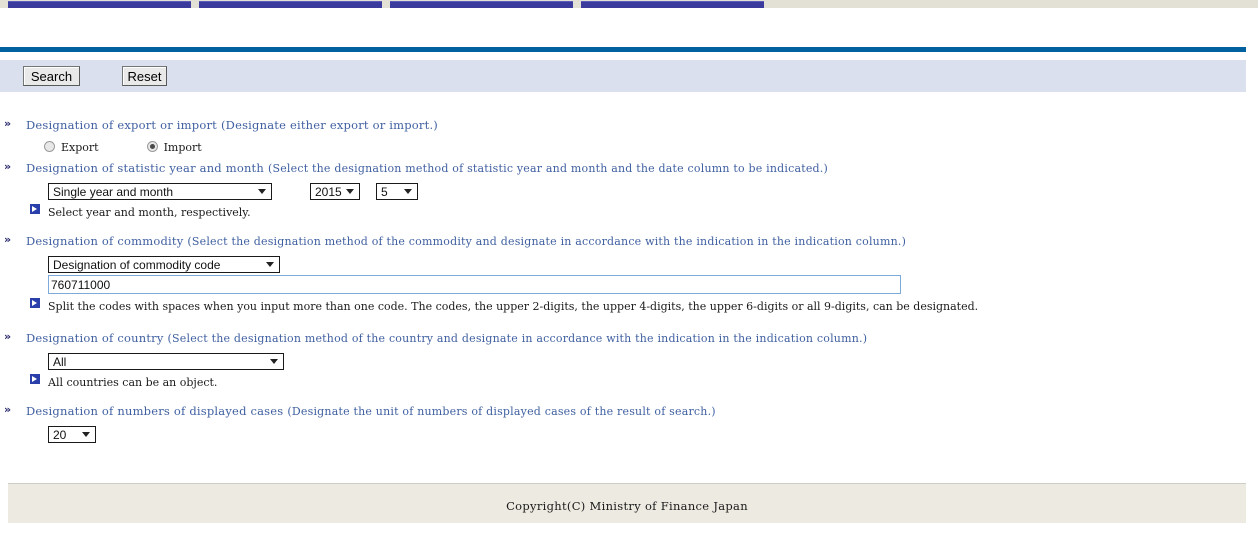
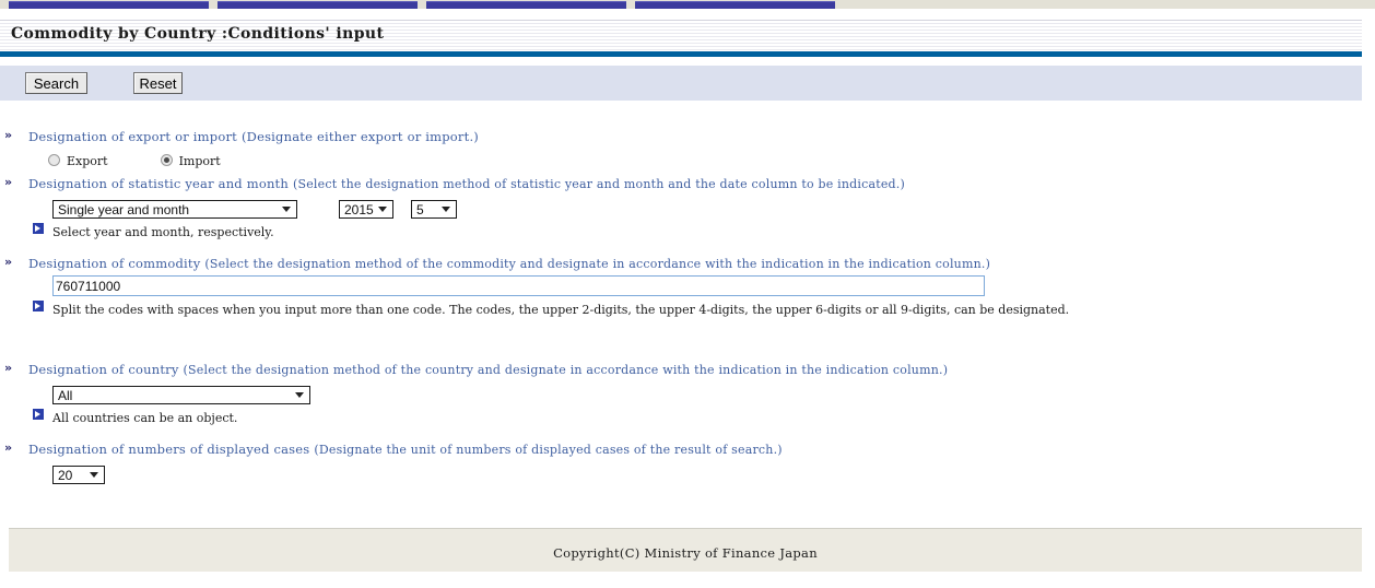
+ Commodity by Country :Conditions' input
  Search
  Reset
  »
  Designation of export or import (Designate either export or import.)
  Export Import
  »
  Designation of statistic year and month (Select the designation method of statistic year and month and the date column to be indicated.)
  Single year and month
  2015
  5
  Select year and month, respectively.
  »
  Designation of commodity (Select the designation method of the commodity and designate in accordance with the indication in the indication column.)
- Designation of commodity code
  760711000
  Split the codes with spaces when you input more than one code. The codes, the upper 2-digits, the upper 4-digits, the upper 6-digits or all 9-digits, can be designated.
  »
  Designation of country (Select the designation method of the country and designate in accordance with the indication in the indication column.)
  All
  All countries can be an object.
  »
  Designation of numbers of displayed cases (Designate the unit of numbers of displayed cases of the result of search.)
  20
  Copyright(C) Ministry of Finance Japan
